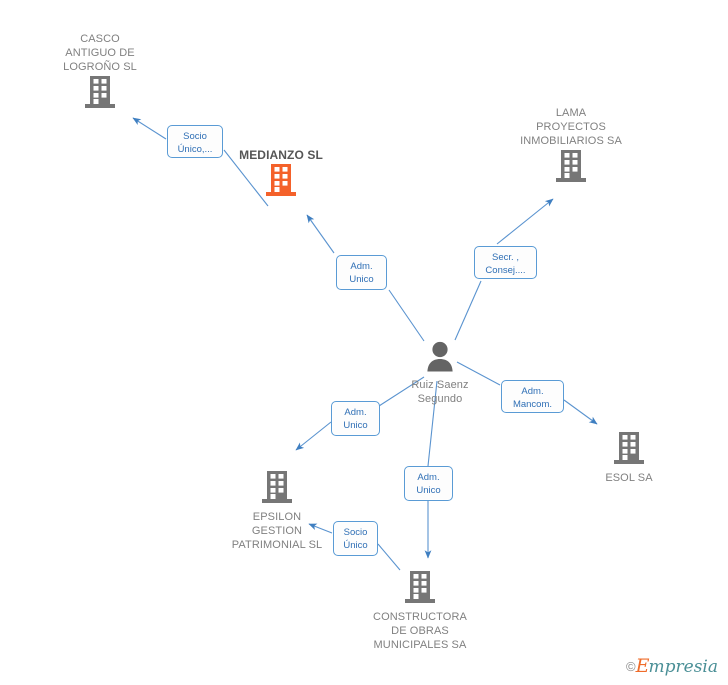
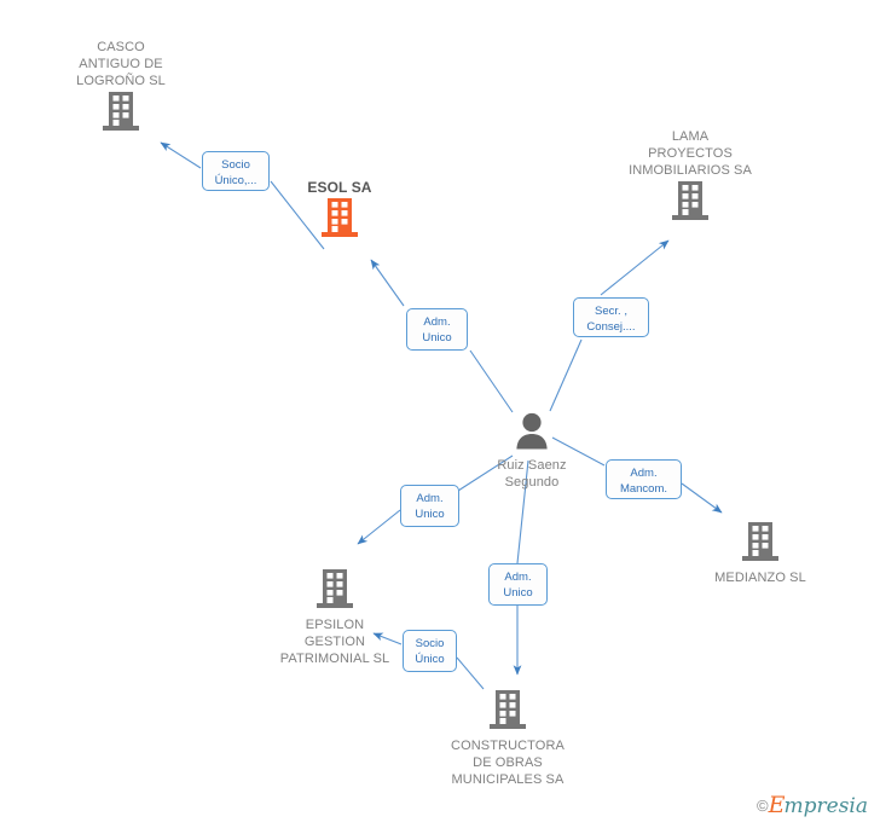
  CASCO
  ANTIGUO DE
  LOGROÑO SL
- MEDIANZO SL
+ ESOL SA
  LAMA
  PROYECTOS
  INMOBILIARIOS SA
- ESOL SA
+ MEDIANZO SL
  EPSILON
  GESTION
  PATRIMONIAL SL
  CONSTRUCTORA
  DE OBRAS
  MUNICIPALES SA
  Ruiz Saenz
  Segundo
  Socio
  Único,...
  Adm.
  Unico
  Secr. ,
  Consej....
  Adm.
  Mancom.
  Adm.
  Unico
  Adm.
  Unico
  Socio
  Único
  ©Empresia
